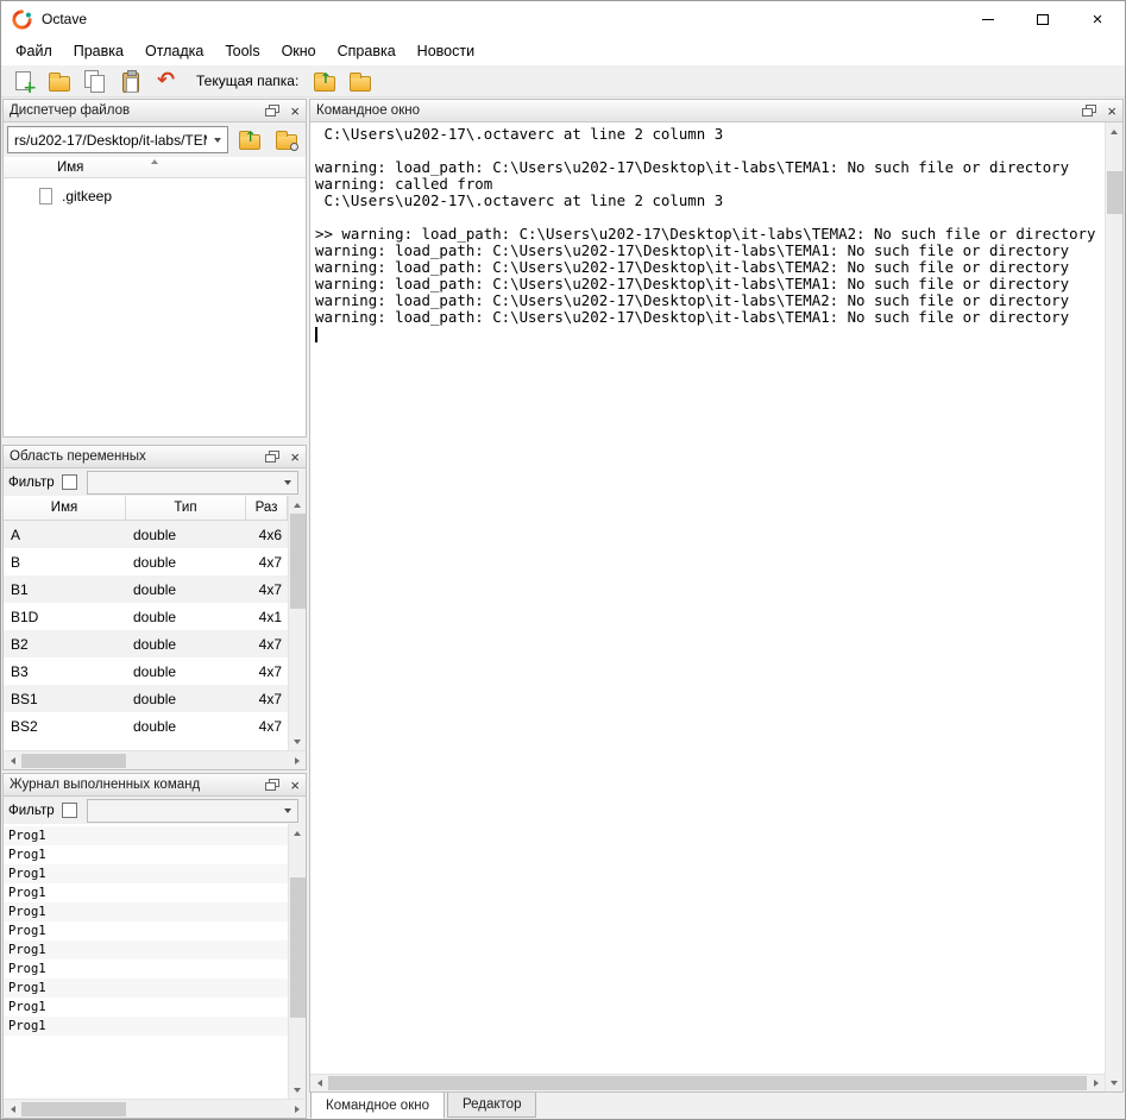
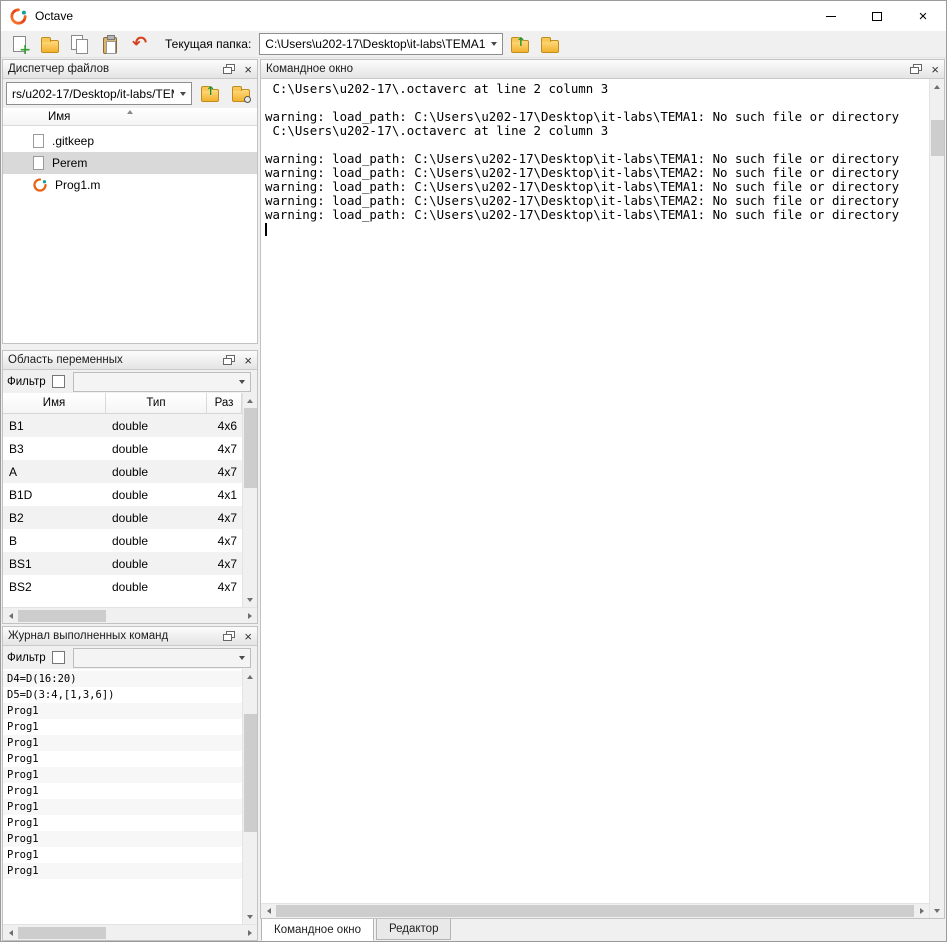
  Octave
  ×
- Файл
- Правка
- Отладка
- Tools
- Окно
- Справка
- Новости
  ↶
  Текущая папка:
+ C:\Users\u202-17\Desktop\it-labs\TEMA1
  ↑
  Диспетчер файлов
  ×
  rs/u202-17/Desktop/it-labs/TE
  ↑
  Имя
  .gitkeep
+ Perem
+ Prog1.m
  Область переменных
  ×
  Фильтр
  Имя
  Тип
  Раз
- A
+ B1
  double
  4x6
- B
+ B3
  double
  4x7
- B1
+ A
  double
  4x7
  B1D
  double
  4x1
  B2
  double
  4x7
- B3
+ B
  double
  4x7
  BS1
  double
  4x7
  BS2
  double
  4x7
  Журнал выполненных команд
  ×
  Фильтр
+ D4=D(16:20)
+ D5=D(3:4,[1,3,6])
  Prog1
  Prog1
  Prog1
  Prog1
  Prog1
  Prog1
  Prog1
  Prog1
  Prog1
  Prog1
  Prog1
  Командное окно
  ×
  C:\Users\u202-17\.octaverc at line 2 column 3
  warning: load_path: C:\Users\u202-17\Desktop\it-labs\TEMA1: No such file or directory
- warning: called from
  C:\Users\u202-17\.octaverc at line 2 column 3
- >> warning: load_path: C:\Users\u202-17\Desktop\it-labs\TEMA2: No such file or directory
  warning: load_path: C:\Users\u202-17\Desktop\it-labs\TEMA1: No such file or directory
  warning: load_path: C:\Users\u202-17\Desktop\it-labs\TEMA2: No such file or directory
  warning: load_path: C:\Users\u202-17\Desktop\it-labs\TEMA1: No such file or directory
  warning: load_path: C:\Users\u202-17\Desktop\it-labs\TEMA2: No such file or directory
  warning: load_path: C:\Users\u202-17\Desktop\it-labs\TEMA1: No such file or directory
  Командное окно
  Редактор
